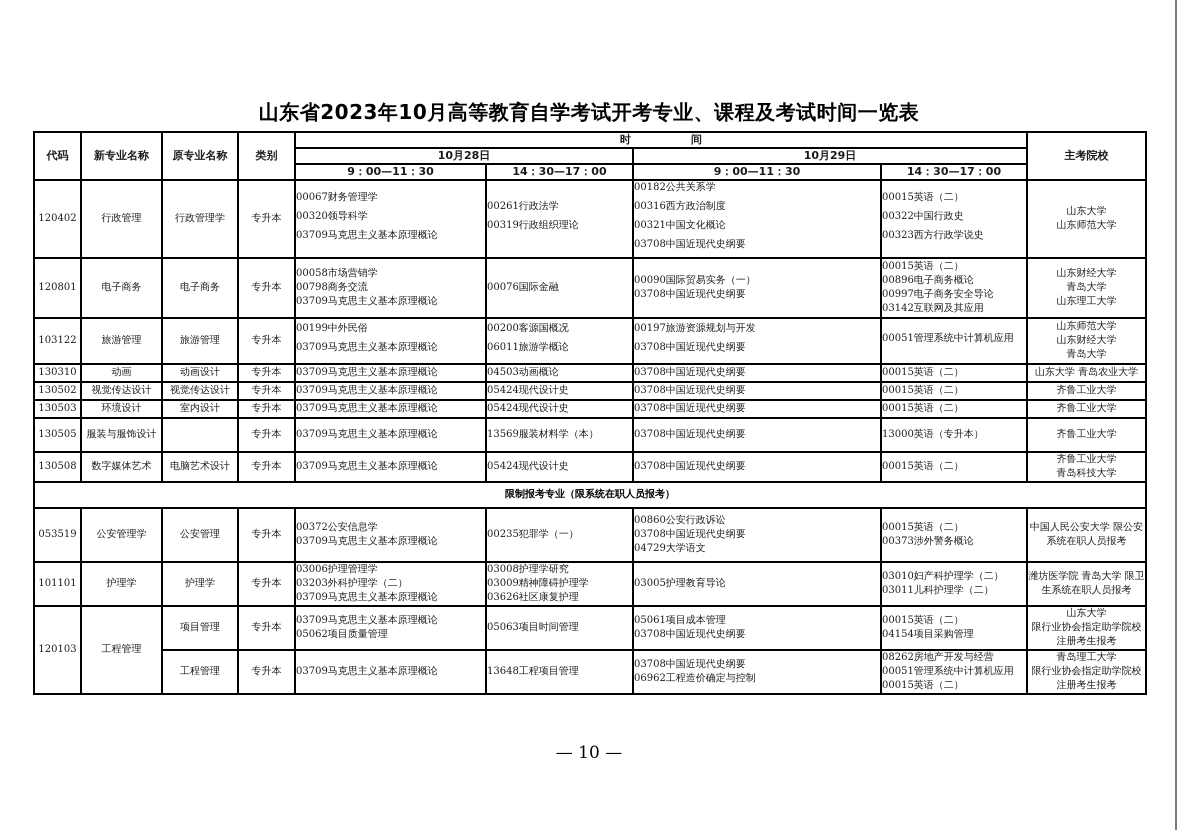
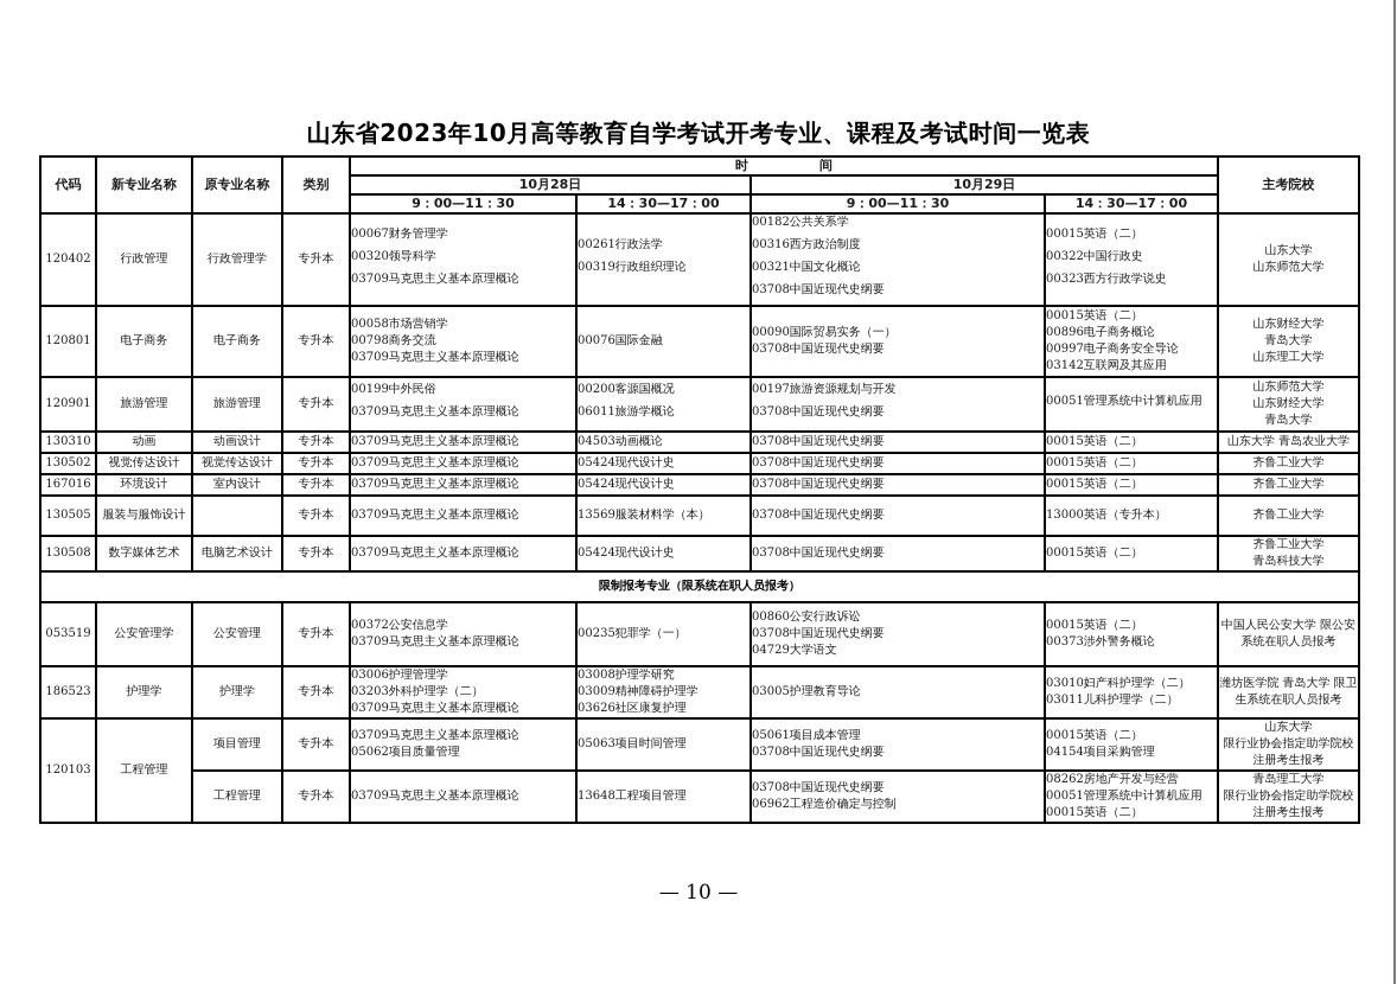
  山东省2023年10月高等教育自学考试开考专业、课程及考试时间一览表
  代码	新专业名称	原专业名称	类别	时 间	主考院校
  10月28日	10月29日
  9：00—11：30	14：30—17：00	9：00—11：30	14：30—17：00
  120402	行政管理	行政管理学	专升本	00067财务管理学00320领导科学03709马克思主义基本原理概论	00261行政法学00319行政组织理论	00182公共关系学00316西方政治制度00321中国文化概论03708中国近现代史纲要	00015英语（二）00322中国行政史00323西方行政学说史	山东大学山东师范大学
  120801	电子商务	电子商务	专升本	00058市场营销学00798商务交流03709马克思主义基本原理概论	00076国际金融	00090国际贸易实务（一）03708中国近现代史纲要	00015英语（二）00896电子商务概论00997电子商务安全导论03142互联网及其应用	山东财经大学青岛大学山东理工大学
- 103122	旅游管理	旅游管理	专升本	00199中外民俗03709马克思主义基本原理概论	00200客源国概况06011旅游学概论	00197旅游资源规划与开发03708中国近现代史纲要	00051管理系统中计算机应用	山东师范大学山东财经大学青岛大学
+ 120901	旅游管理	旅游管理	专升本	00199中外民俗03709马克思主义基本原理概论	00200客源国概况06011旅游学概论	00197旅游资源规划与开发03708中国近现代史纲要	00051管理系统中计算机应用	山东师范大学山东财经大学青岛大学
  130310	动画	动画设计	专升本	03709马克思主义基本原理概论	04503动画概论	03708中国近现代史纲要	00015英语（二）	山东大学 青岛农业大学
  130502	视觉传达设计	视觉传达设计	专升本	03709马克思主义基本原理概论	05424现代设计史	03708中国近现代史纲要	00015英语（二）	齐鲁工业大学
- 130503	环境设计	室内设计	专升本	03709马克思主义基本原理概论	05424现代设计史	03708中国近现代史纲要	00015英语（二）	齐鲁工业大学
+ 167016	环境设计	室内设计	专升本	03709马克思主义基本原理概论	05424现代设计史	03708中国近现代史纲要	00015英语（二）	齐鲁工业大学
  130505	服装与服饰设计		专升本	03709马克思主义基本原理概论	13569服装材料学（本）	03708中国近现代史纲要	13000英语（专升本）	齐鲁工业大学
  130508	数字媒体艺术	电脑艺术设计	专升本	03709马克思主义基本原理概论	05424现代设计史	03708中国近现代史纲要	00015英语（二）	齐鲁工业大学青岛科技大学
  限制报考专业（限系统在职人员报考）
  053519	公安管理学	公安管理	专升本	00372公安信息学03709马克思主义基本原理概论	00235犯罪学（一）	00860公安行政诉讼03708中国近现代史纲要04729大学语文	00015英语（二）00373涉外警务概论	中国人民公安大学 限公安系统在职人员报考
- 101101	护理学	护理学	专升本	03006护理管理学03203外科护理学（二）03709马克思主义基本原理概论	03008护理学研究03009精神障碍护理学03626社区康复护理	03005护理教育导论	03010妇产科护理学（二）03011儿科护理学（二）	潍坊医学院 青岛大学 限卫生系统在职人员报考
+ 186523	护理学	护理学	专升本	03006护理管理学03203外科护理学（二）03709马克思主义基本原理概论	03008护理学研究03009精神障碍护理学03626社区康复护理	03005护理教育导论	03010妇产科护理学（二）03011儿科护理学（二）	潍坊医学院 青岛大学 限卫生系统在职人员报考
  120103	工程管理	项目管理	专升本	03709马克思主义基本原理概论05062项目质量管理	05063项目时间管理	05061项目成本管理03708中国近现代史纲要	00015英语（二）04154项目采购管理	山东大学限行业协会指定助学院校注册考生报考
  工程管理	专升本	03709马克思主义基本原理概论	13648工程项目管理	03708中国近现代史纲要06962工程造价确定与控制	08262房地产开发与经营00051管理系统中计算机应用00015英语（二）	青岛理工大学限行业协会指定助学院校注册考生报考
  — 10 —
